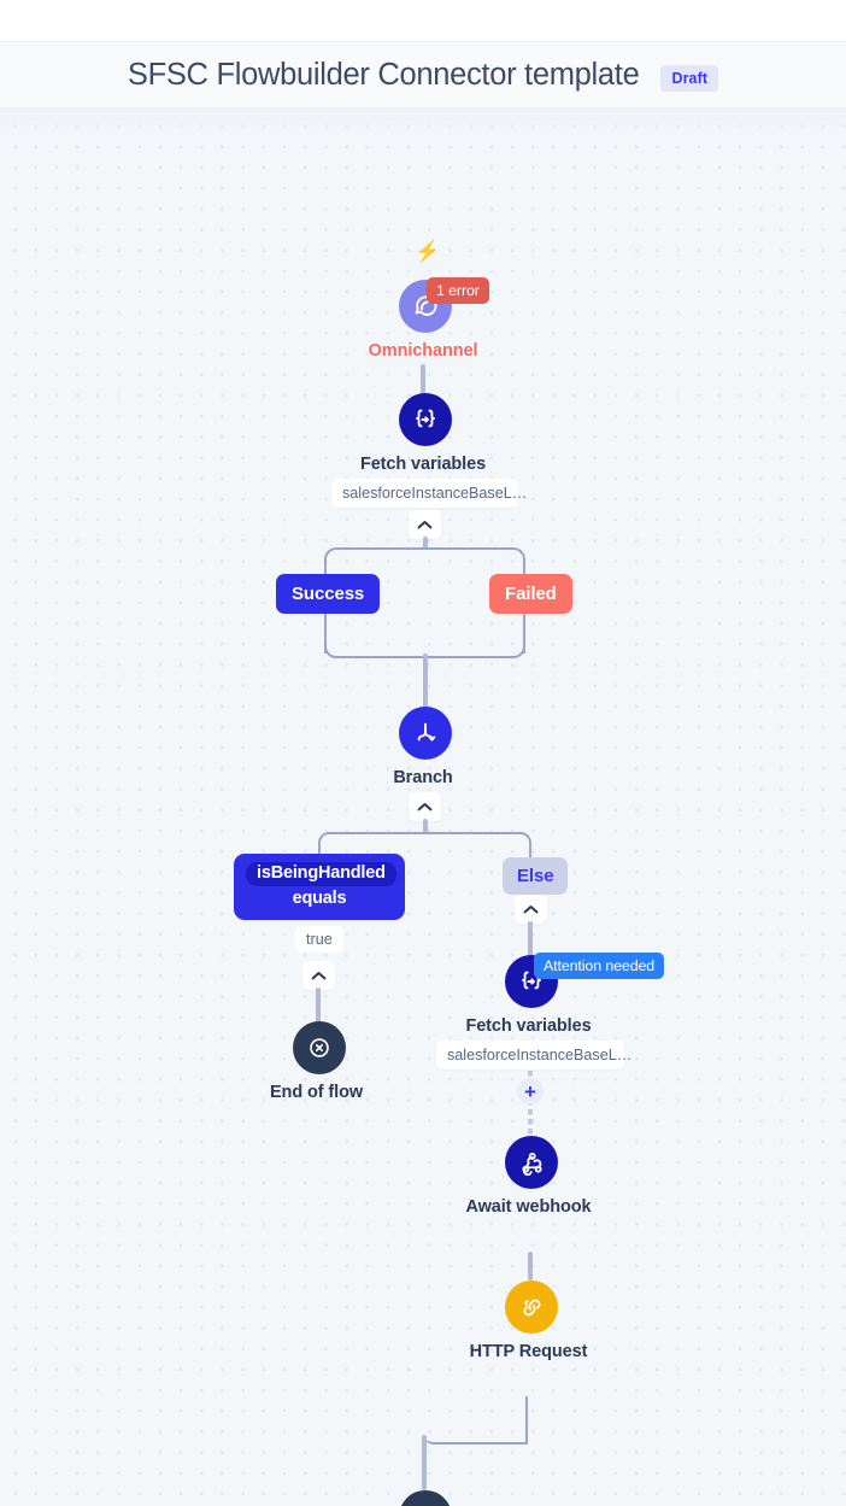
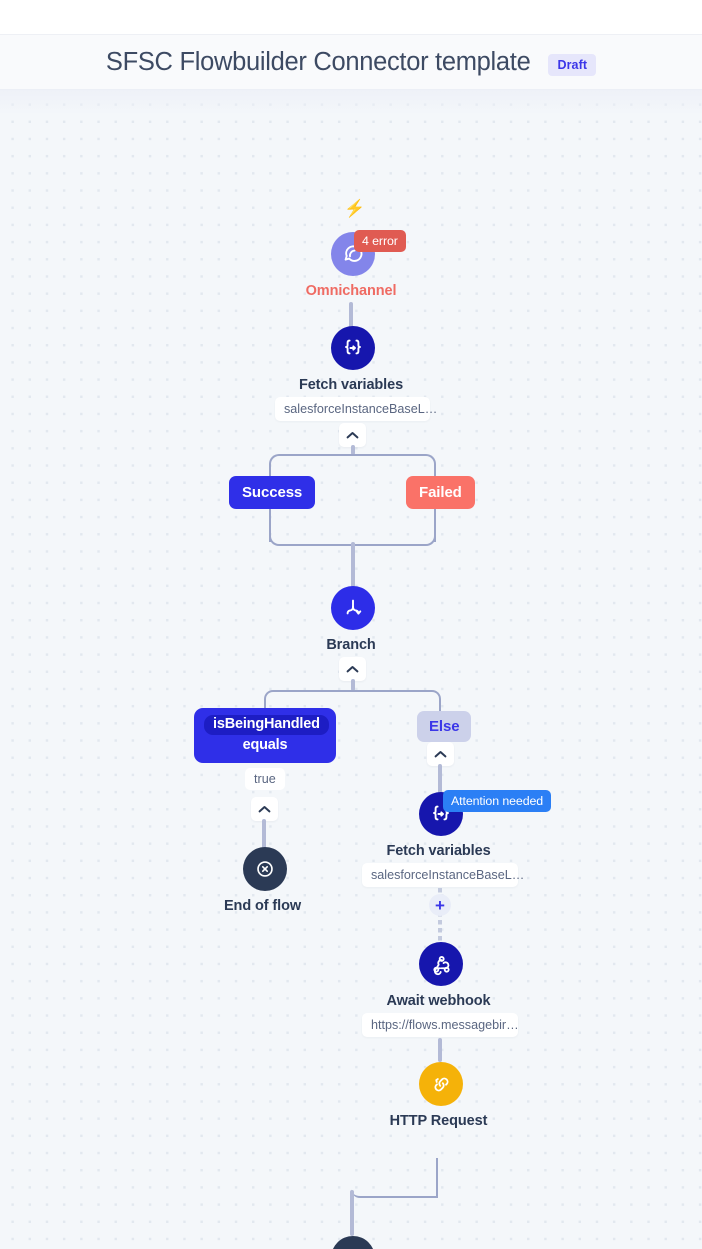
  SFSC Flowbuilder Connector template
  Draft
  ⚡
- 1 error
+ 4 error
  Omnichannel
  Fetch variables
  salesforceInstanceBaseL…
  Success
  Failed
  Branch
  isBeingHandled
  equals
  true
  End of flow
  Else
  Attention needed
  Fetch variables
  salesforceInstanceBaseL…
  +
  Await webhook
+ https://flows.messagebir…
  HTTP Request
